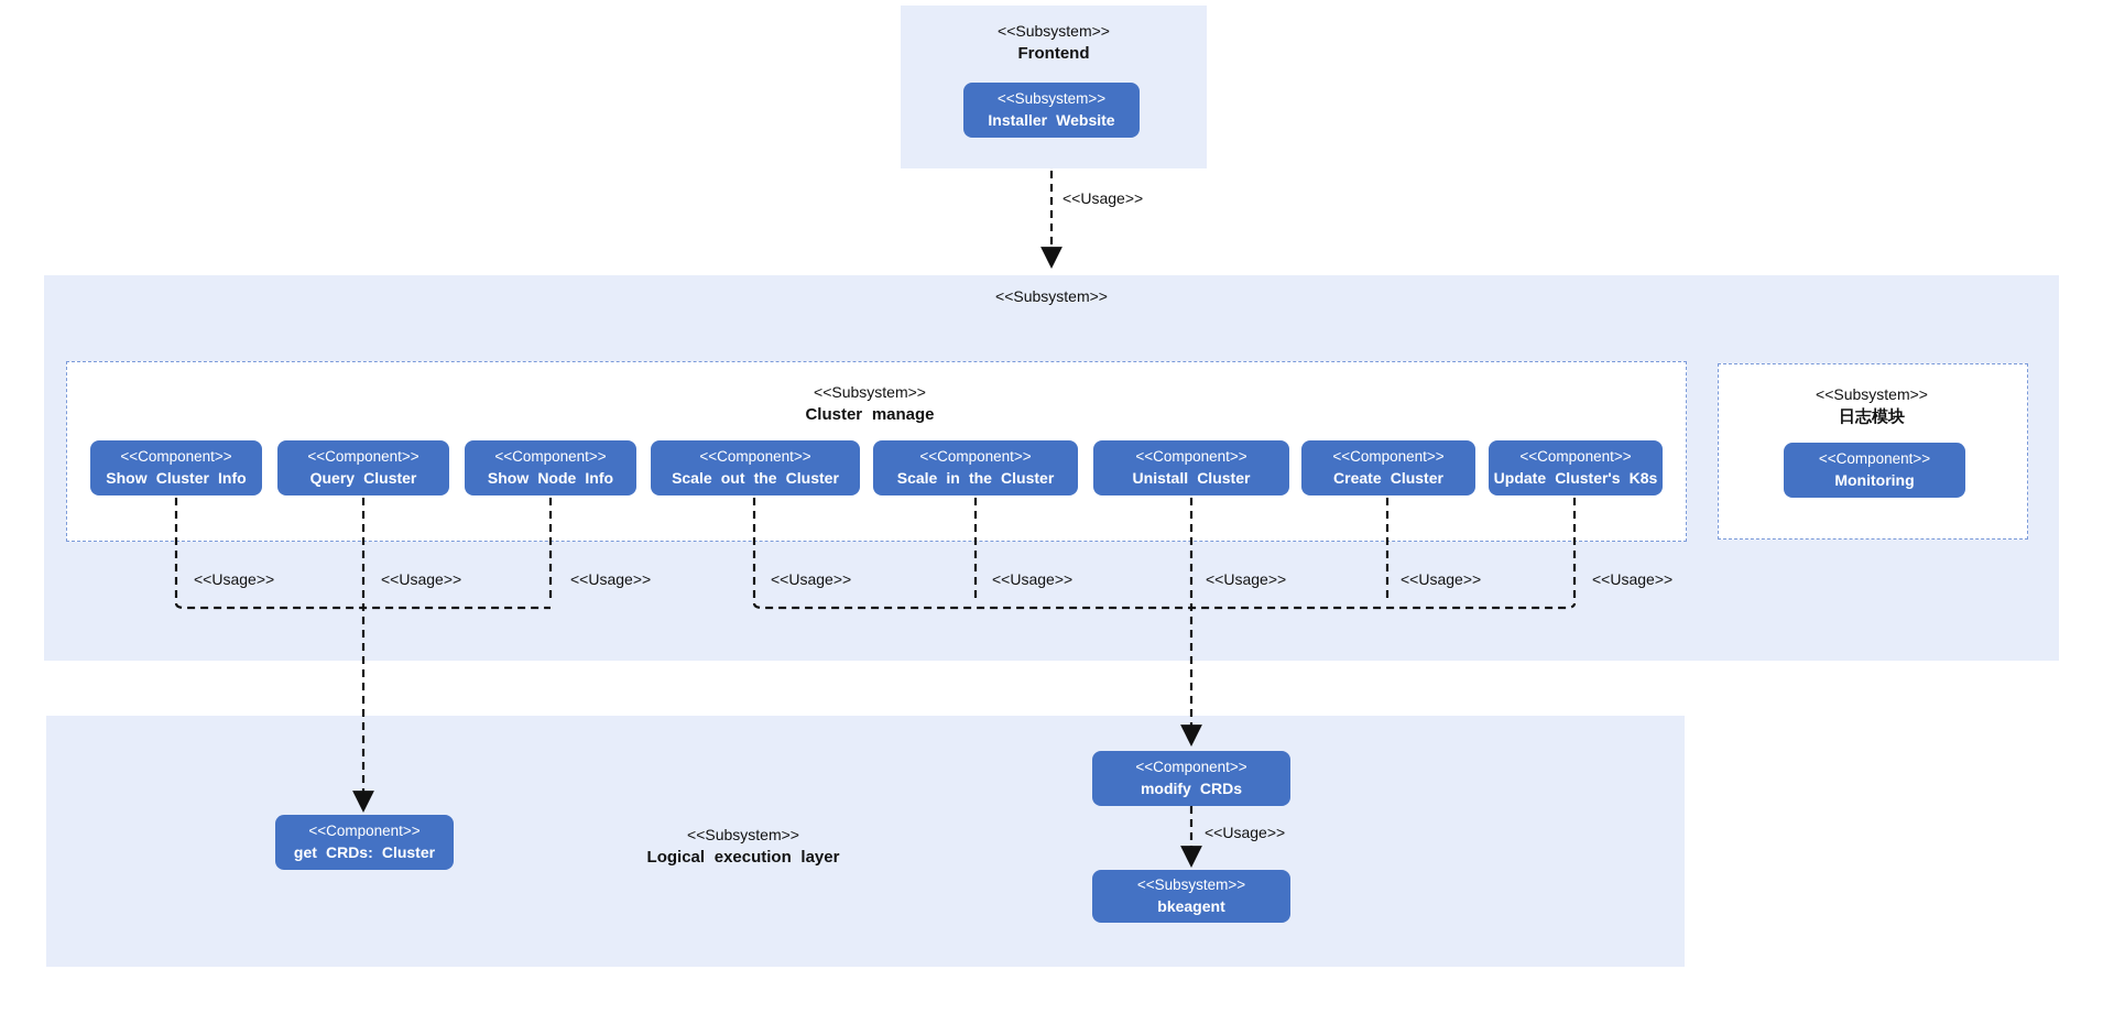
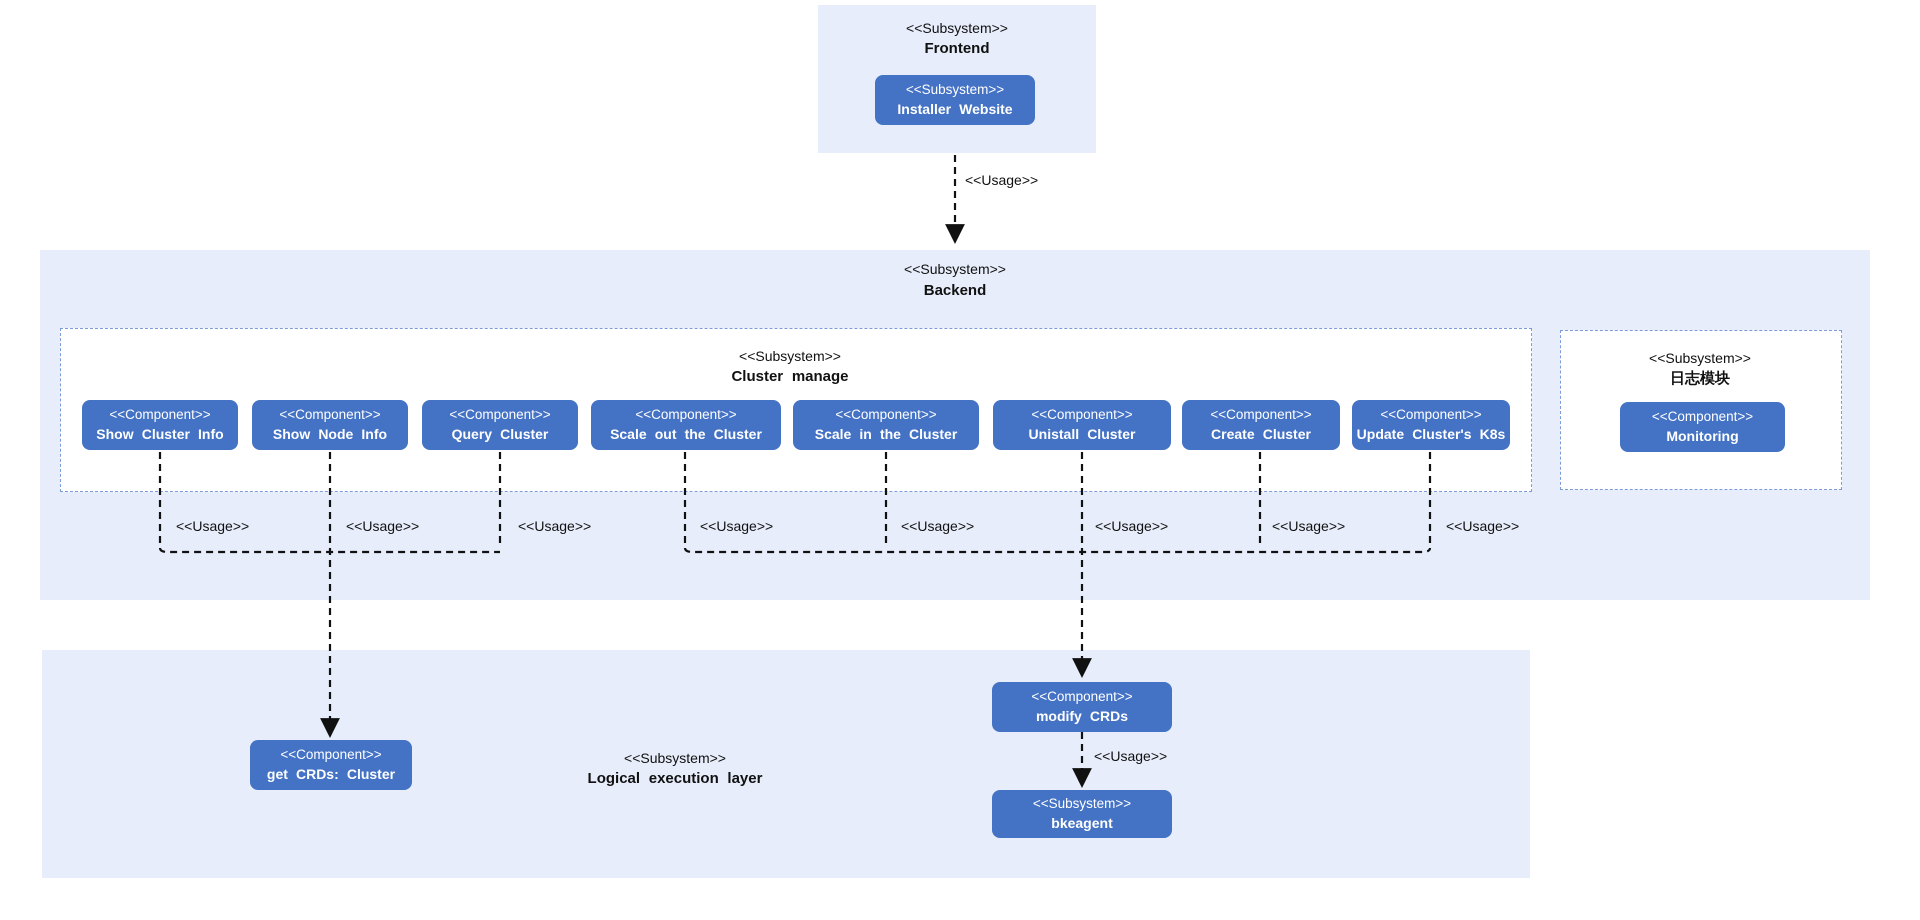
  <<Subsystem>>
  Frontend
  <<Subsystem>>
  Installer Website
  <<Usage>>
  <<Subsystem>>
+ Backend
  <<Subsystem>>
  Cluster manage
  <<Component>>
  Show Cluster Info
  <<Component>>
- Query Cluster
+ Show Node Info
  <<Component>>
- Show Node Info
+ Query Cluster
  <<Component>>
  Scale out the Cluster
  <<Component>>
  Scale in the Cluster
  <<Component>>
  Unistall Cluster
  <<Component>>
  Create Cluster
  <<Component>>
  Update Cluster's K8s
  <<Subsystem>>
  日志模块
  <<Component>>
  Monitoring
  <<Usage>>
  <<Usage>>
  <<Usage>>
  <<Usage>>
  <<Usage>>
  <<Usage>>
  <<Usage>>
  <<Usage>>
  <<Subsystem>>
  Logical execution layer
  <<Component>>
  get CRDs: Cluster
  <<Component>>
  modify CRDs
  <<Usage>>
  <<Subsystem>>
  bkeagent
